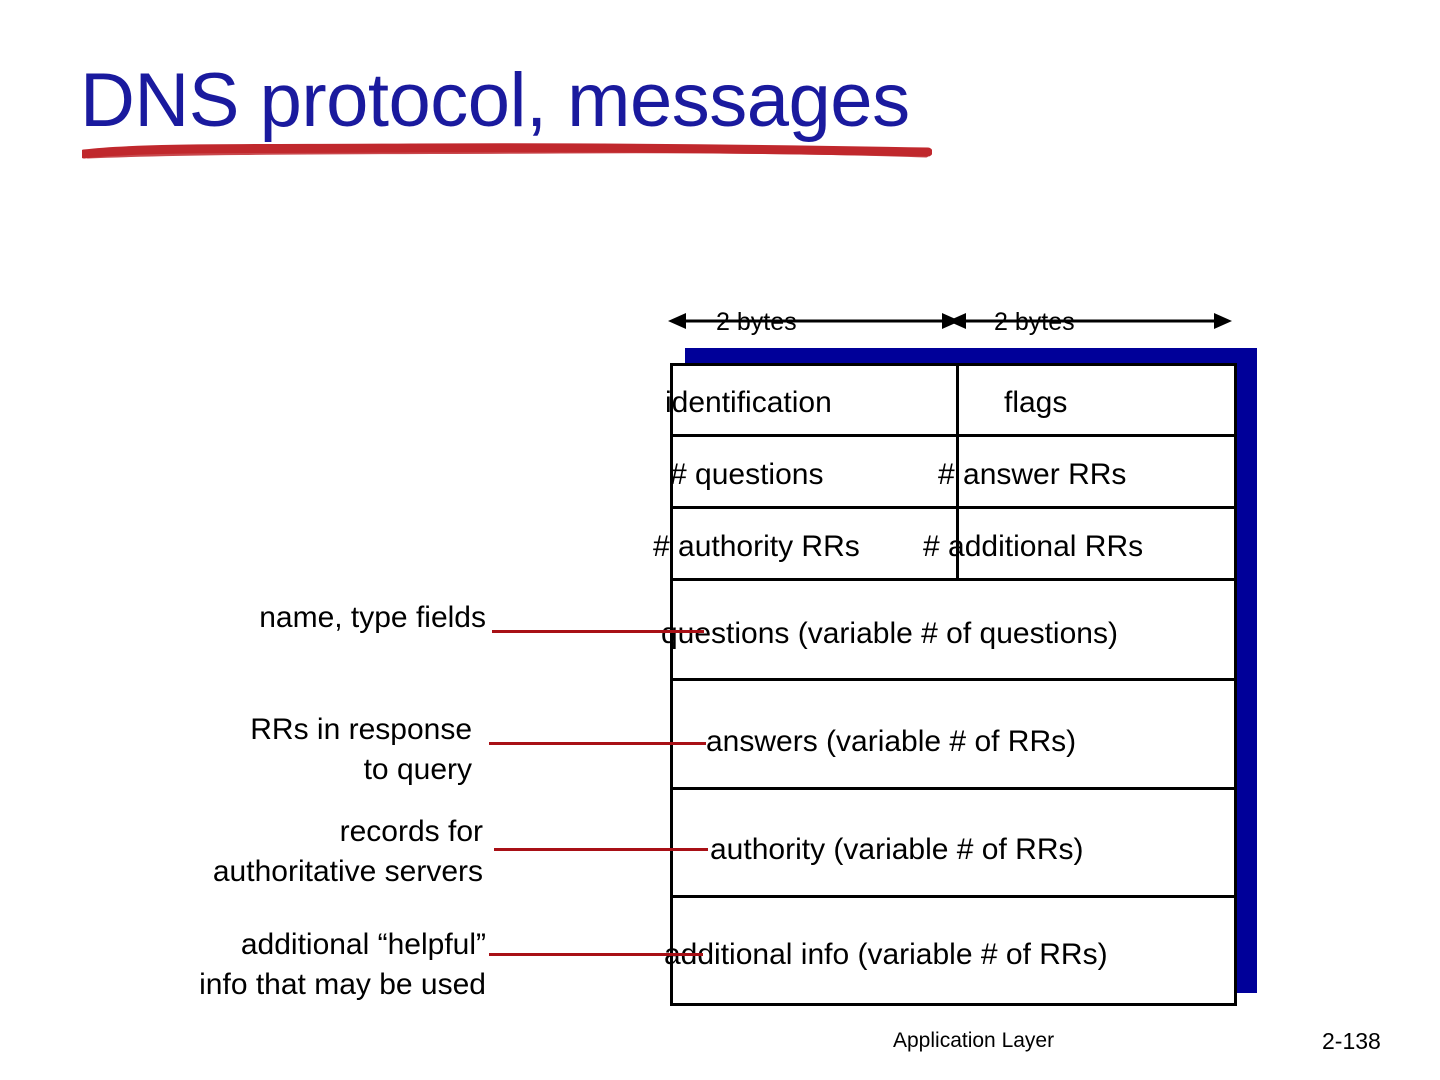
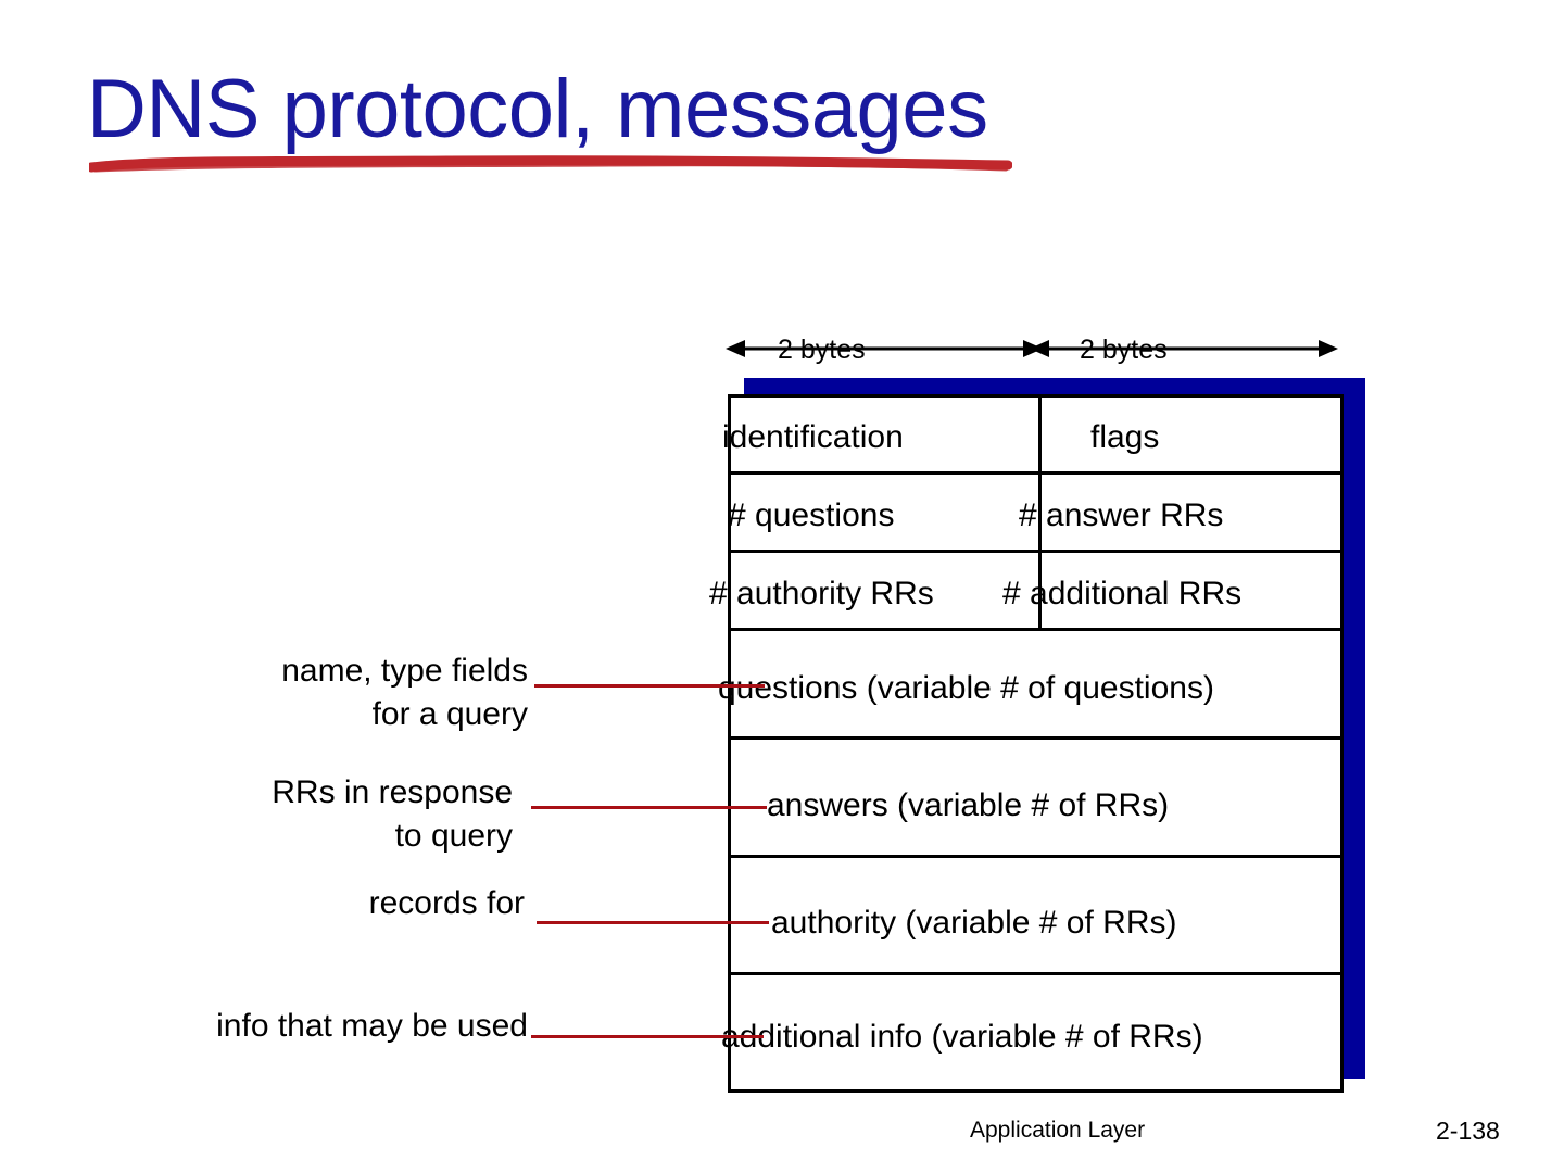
  DNS protocol, messages
  2 bytes
  2 bytes
  identification
  flags
  # questions
  # answer RRs
  # authority RRs
  # additional RRs
  questions (variable # of questions)
  answers (variable # of RRs)
  authority (variable # of RRs)
  ditional info (variable # of RRs)
  name, type fields
+ for a query
  RRs in response
  to query
  records for
- authoritative servers
- additional “helpful”
  info that may be used
  Application Layer
  2-138
